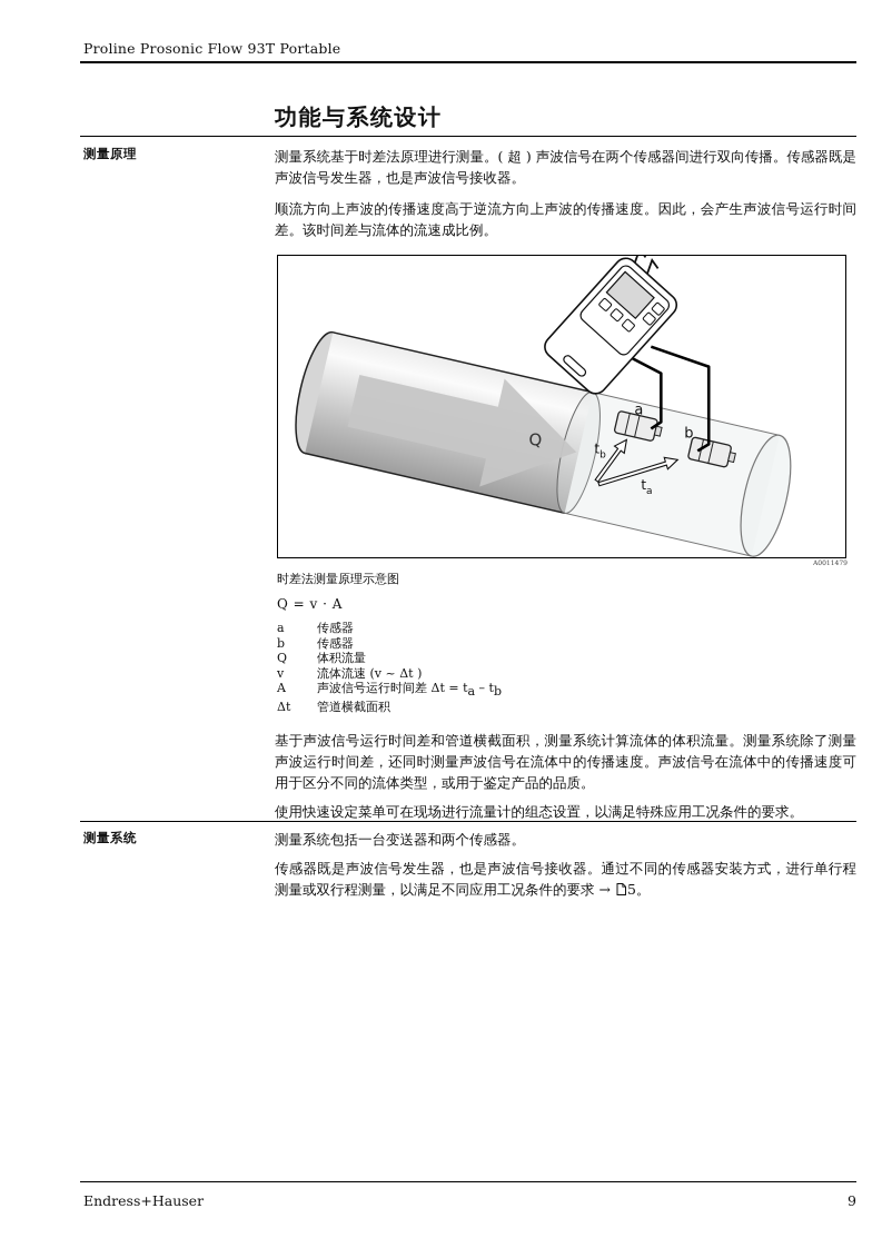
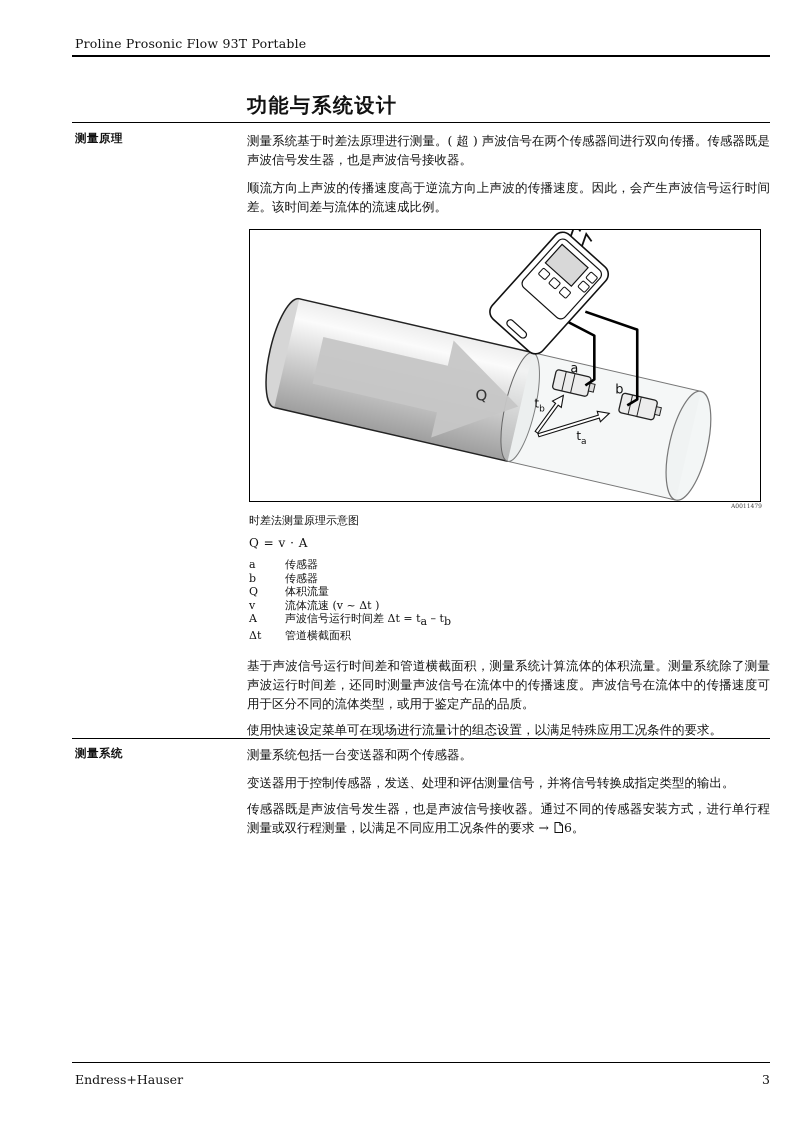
  Proline Prosonic Flow 93T Portable
  功能与系统设计
  测量原理
  测量系统基于时差法原理进行测量。( 超 ) 声波信号在两个传感器间进行双向传播。传感器既是声波信号发生器，也是声波信号接收器。
  顺流方向上声波的传播速度高于逆流方向上声波的传播速度。因此，会产生声波信号运行时间差。该时间差与流体的流速成比例。
  Q
  a
  b
  tb
  ta
  时差法测量原理示意图
  Q = v · A
  a
  传感器
  b
  传感器
  Q
  体积流量
  v
  流体流速 (v ~ Δt )
  A
  声波信号运行时间差 Δt = ta – tb
  Δt
  管道横截面积
  基于声波信号运行时间差和管道横截面积，测量系统计算流体的体积流量。测量系统除了测量声波运行时间差，还同时测量声波信号在流体中的传播速度。声波信号在流体中的传播速度可用于区分不同的流体类型，或用于鉴定产品的品质。
  使用快速设定菜单可在现场进行流量计的组态设置，以满足特殊应用工况条件的要求。
  测量系统
  测量系统包括一台变送器和两个传感器。
+ 变送器用于控制传感器，发送、处理和评估测量信号，并将信号转换成指定类型的输出。
- 传感器既是声波信号发生器，也是声波信号接收器。通过不同的传感器安装方式，进行单行程测量或双行程测量，以满足不同应用工况条件的要求 → 5。
+ 传感器既是声波信号发生器，也是声波信号接收器。通过不同的传感器安装方式，进行单行程测量或双行程测量，以满足不同应用工况条件的要求 → 6。
  Endress+Hauser
- 9
+ 3
